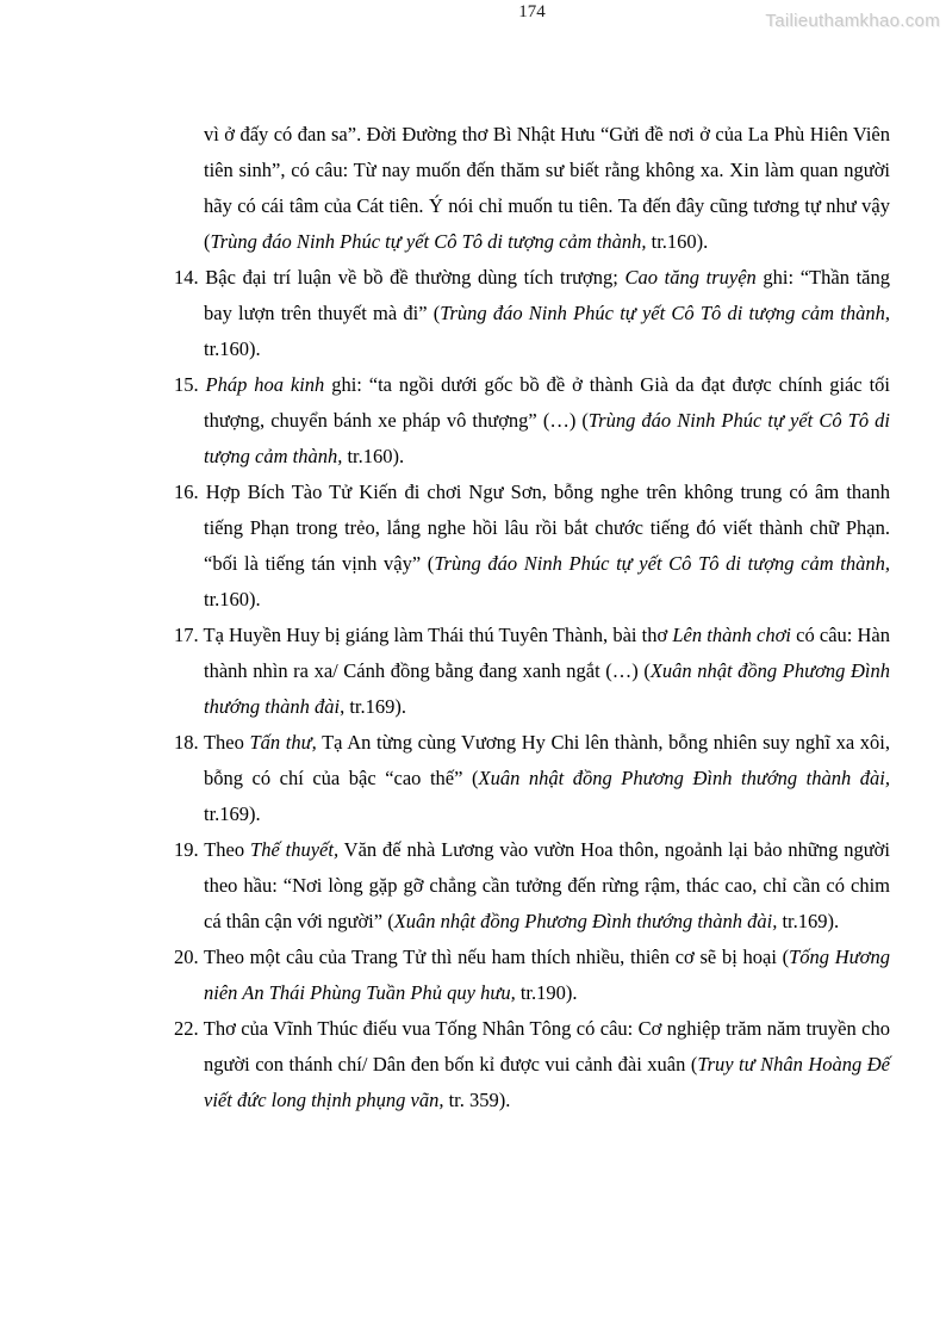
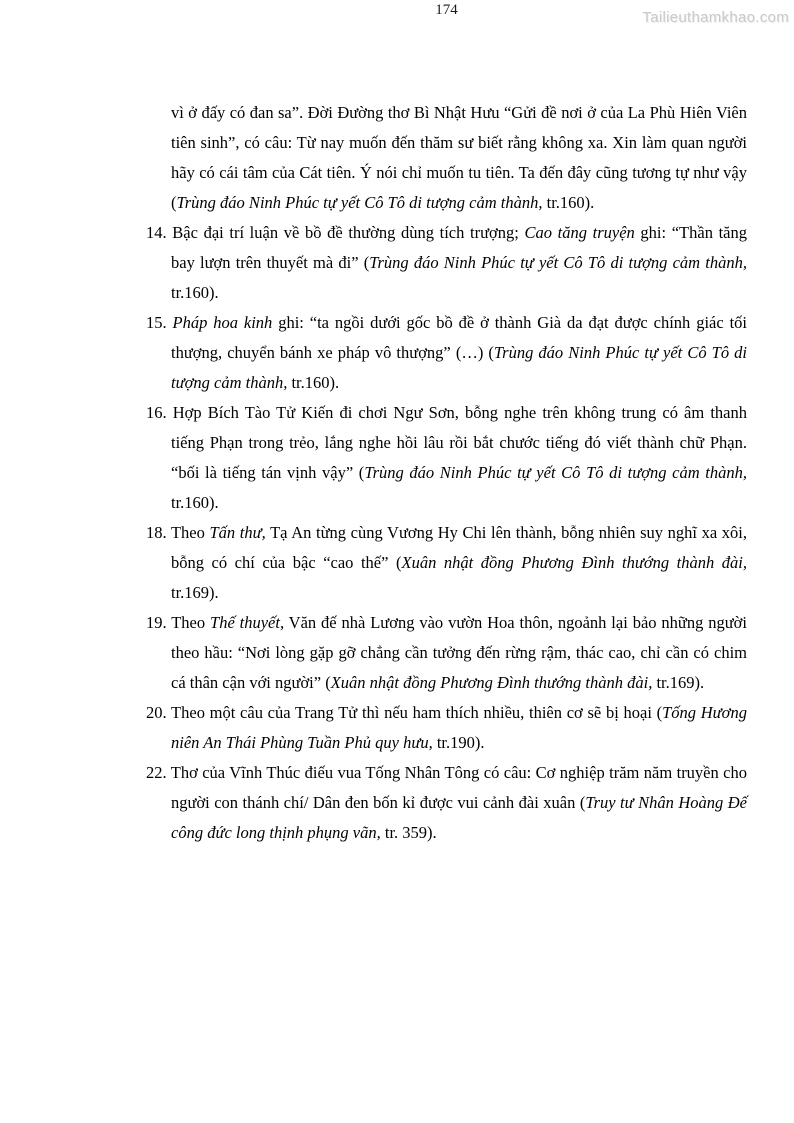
  174
  Tailieuthamkhao.com
  vì ở đấy có đan sa”. Đời Đường thơ Bì Nhật Hưu “Gửi đề nơi ở của La Phù Hiên Viên tiên sinh”, có câu: Từ nay muốn đến thăm sư biết rằng không xa. Xin làm quan người hãy có cái tâm của Cát tiên. Ý nói chỉ muốn tu tiên. Ta đến đây cũng tương tự như vậy (Trùng đáo Ninh Phúc tự yết Cô Tô di tượng cảm thành, tr.160).
  14. Bậc đại trí luận về bồ đề thường dùng tích trượng; Cao tăng truyện ghi: “Thần tăng bay lượn trên thuyết mà đi” (Trùng đáo Ninh Phúc tự yết Cô Tô di tượng cảm thành, tr.160).
  15. Pháp hoa kinh ghi: “ta ngồi dưới gốc bồ đề ở thành Già da đạt được chính giác tối thượng, chuyển bánh xe pháp vô thượng” (…) (Trùng đáo Ninh Phúc tự yết Cô Tô di tượng cảm thành, tr.160).
  16. Hợp Bích Tào Tử Kiến đi chơi Ngư Sơn, bỗng nghe trên không trung có âm thanh tiếng Phạn trong trẻo, lắng nghe hồi lâu rồi bắt chước tiếng đó viết thành chữ Phạn. “bối là tiếng tán vịnh vậy” (Trùng đáo Ninh Phúc tự yết Cô Tô di tượng cảm thành, tr.160).
- 17. Tạ Huyền Huy bị giáng làm Thái thú Tuyên Thành, bài thơ Lên thành chơi có câu: Hàn thành nhìn ra xa/ Cánh đồng bằng đang xanh ngắt (…) (Xuân nhật đồng Phương Đình thướng thành đài, tr.169).
  18. Theo Tấn thư, Tạ An từng cùng Vương Hy Chi lên thành, bỗng nhiên suy nghĩ xa xôi, bỗng có chí của bậc “cao thế” (Xuân nhật đồng Phương Đình thướng thành đài, tr.169).
  19. Theo Thế thuyết, Văn đế nhà Lương vào vườn Hoa thôn, ngoảnh lại bảo những người theo hầu: “Nơi lòng gặp gỡ chẳng cần tưởng đến rừng rậm, thác cao, chỉ cần có chim cá thân cận với người” (Xuân nhật đồng Phương Đình thướng thành đài, tr.169).
  20. Theo một câu của Trang Tử thì nếu ham thích nhiều, thiên cơ sẽ bị hoại (Tống Hương niên An Thái Phùng Tuần Phủ quy hưu, tr.190).
- 22. Thơ của Vĩnh Thúc điếu vua Tống Nhân Tông có câu: Cơ nghiệp trăm năm truyền cho người con thánh chí/ Dân đen bốn kỉ được vui cảnh đài xuân (Truy tư Nhân Hoàng Đế viết đức long thịnh phụng vãn, tr. 359).
+ 22. Thơ của Vĩnh Thúc điếu vua Tống Nhân Tông có câu: Cơ nghiệp trăm năm truyền cho người con thánh chí/ Dân đen bốn kỉ được vui cảnh đài xuân (Truy tư Nhân Hoàng Đế công đức long thịnh phụng vãn, tr. 359).
